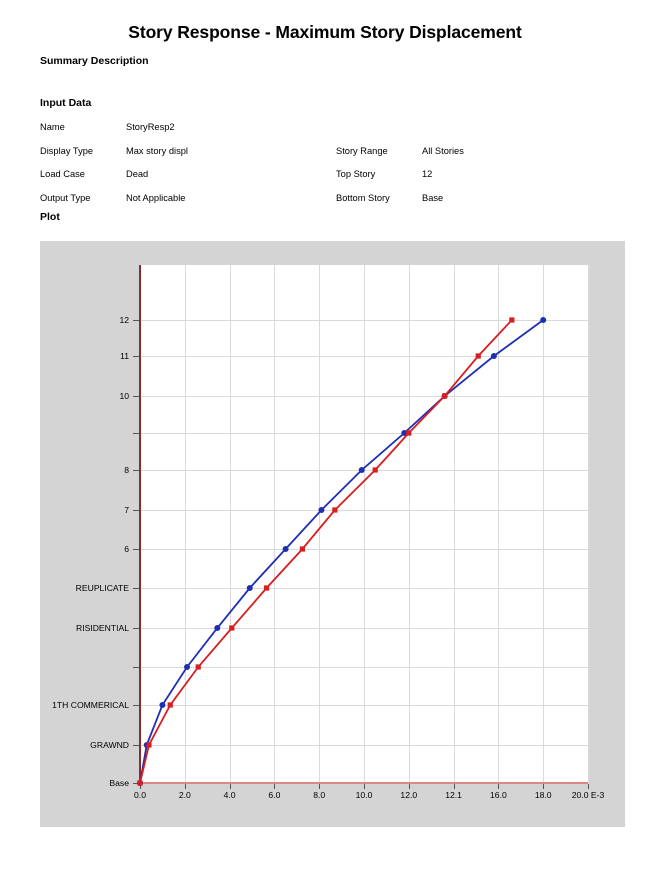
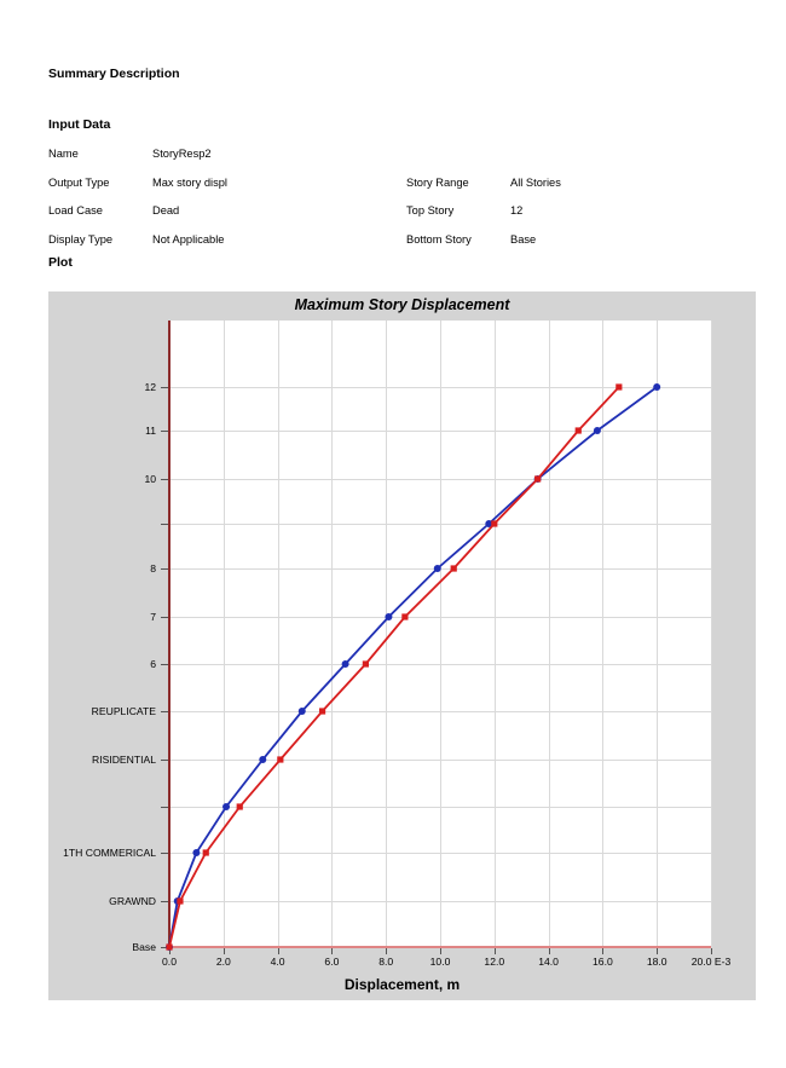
- Story Response - Maximum Story Displacement
  Summary Description
  Input Data
  Name
  StoryResp2
- Display Type
+ Output Type
  Max story displ
  Load Case
  Dead
- Output Type
+ Display Type
  Not Applicable
  Story Range
  All Stories
  Top Story
  12
  Bottom Story
  Base
  Plot
+ Maximum Story Displacement
  12
  11
  10
  8
  7
  6
  REUPLICATE
  RISIDENTIAL
  1TH COMMERICAL
  GRAWND
  Base
  0.0
  2.0
  4.0
  6.0
  8.0
  10.0
  12.0
- 12.1
+ 14.0
  16.0
  18.0
  20.0 E-3
+ Displacement, m
